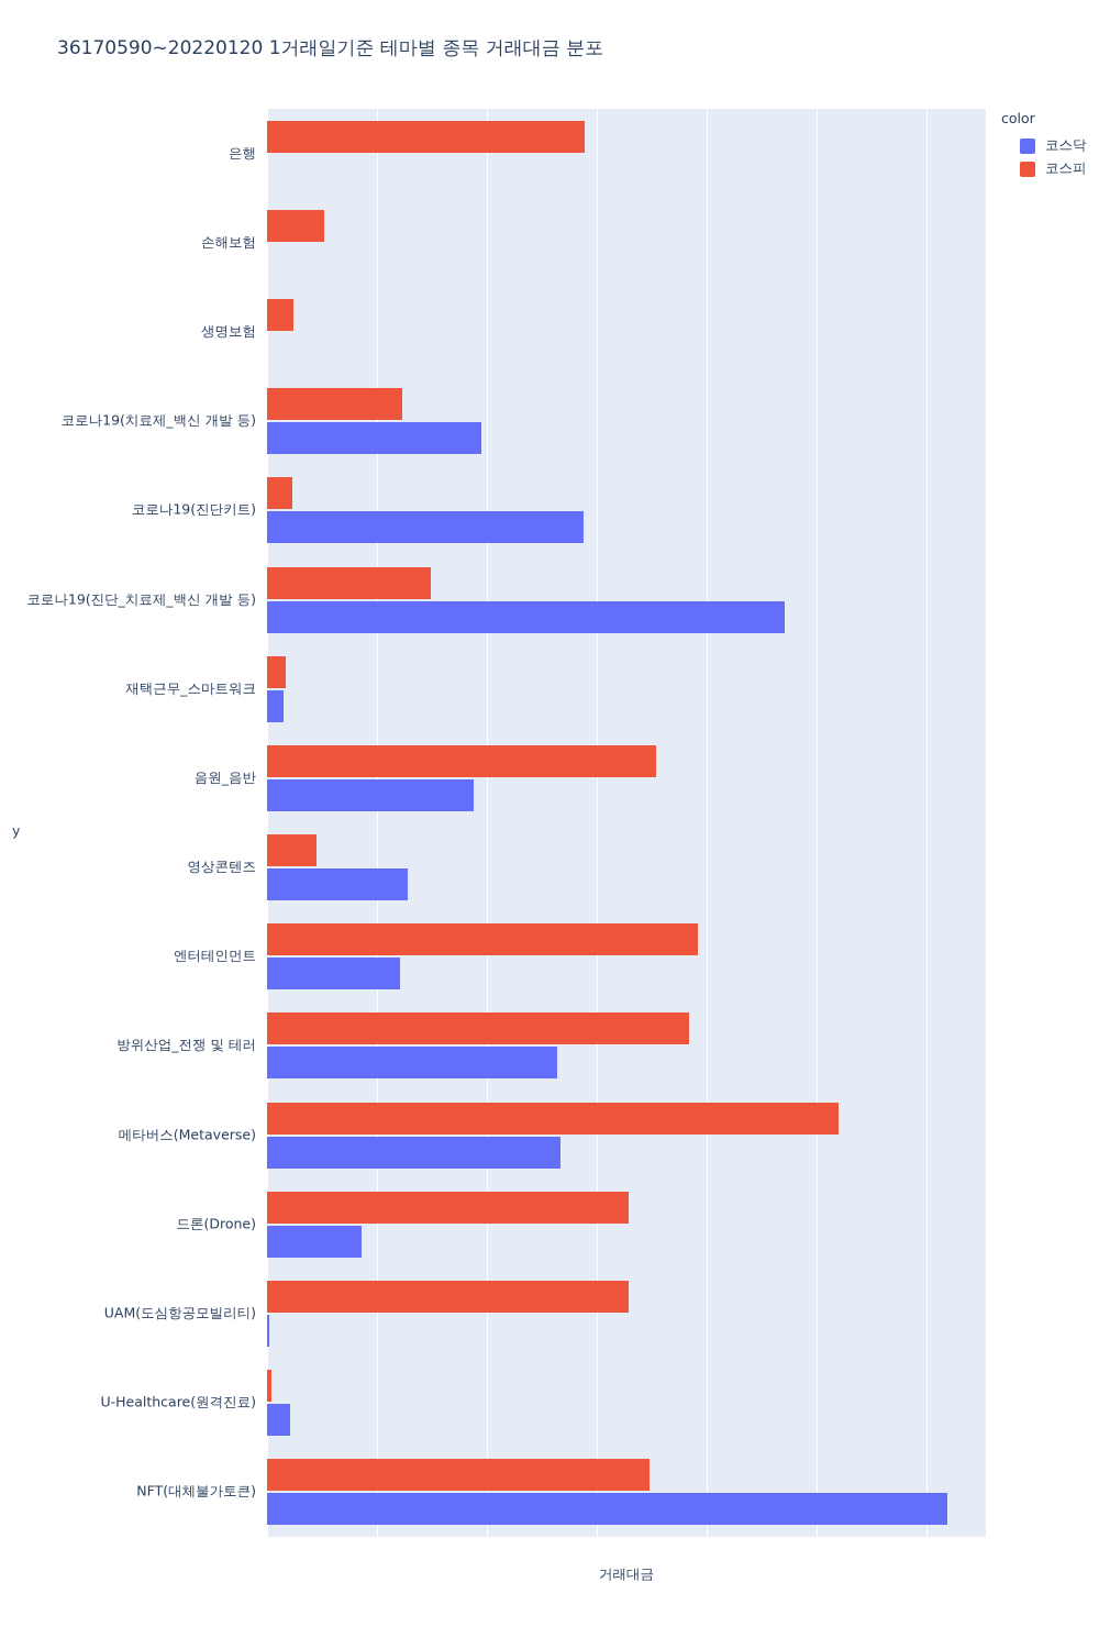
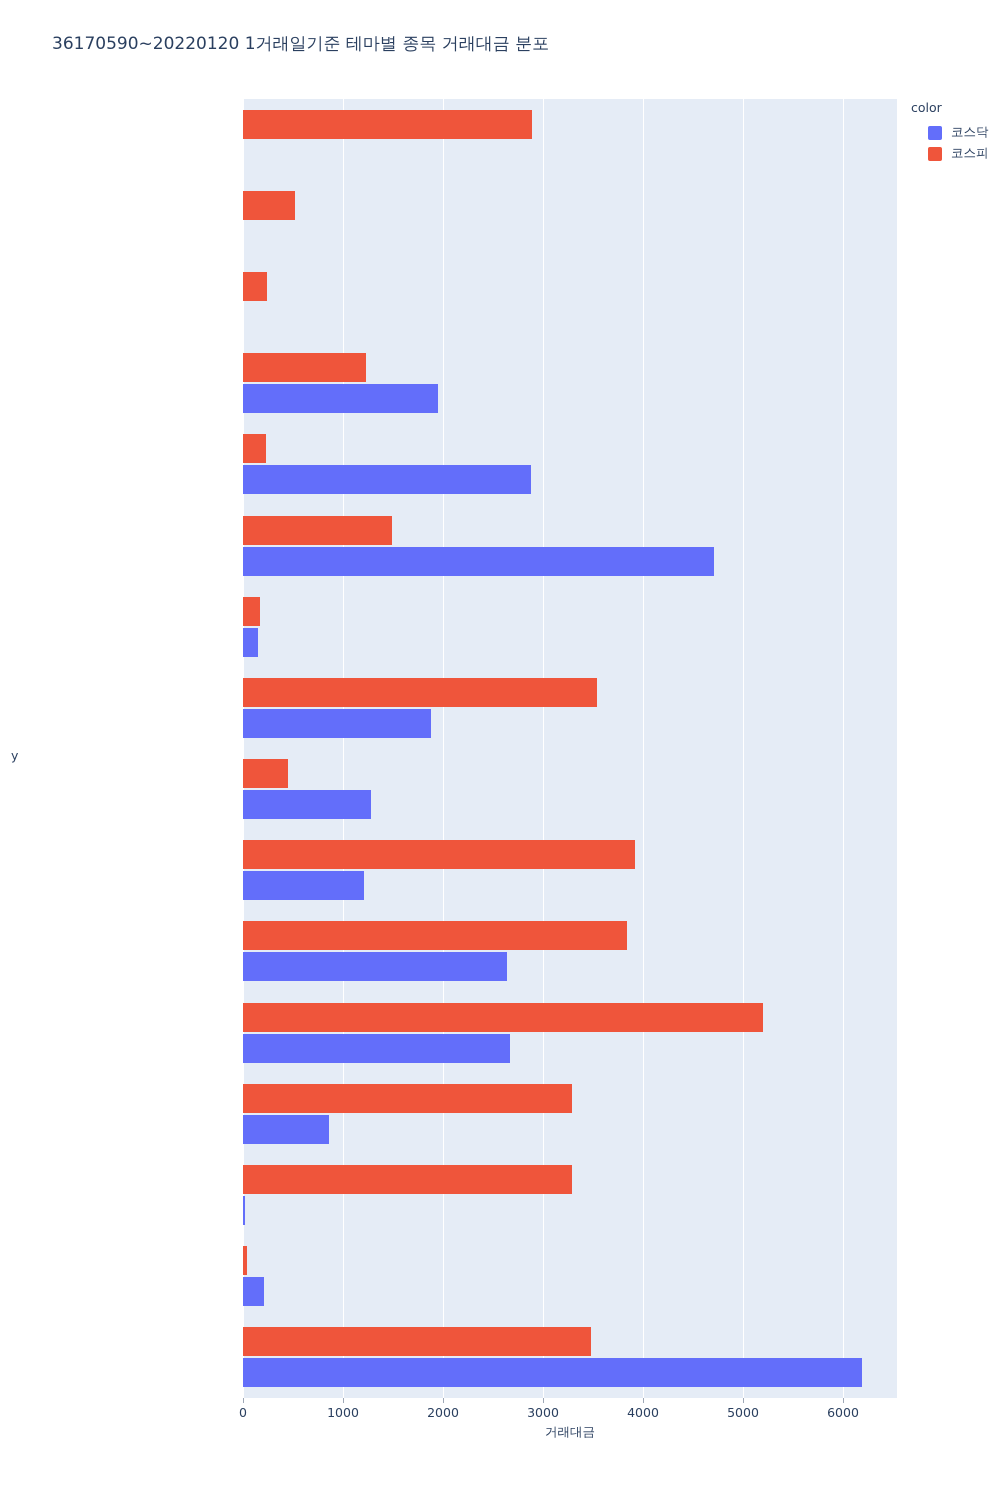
  36170590~20220120 1거래일기준 테마별 종목 거래대금 분포
- 은행
- 손해보험
- 생명보험
- 코로나19(치료제_백신 개발 등)
- 코로나19(진단키트)
- 코로나19(진단_치료제_백신 개발 등)
- 재택근무_스마트워크
- 음원_음반
- 영상콘텐즈
- 엔터테인먼트
- 방위산업_전쟁 및 테러
- 메타버스(Metaverse)
- 드론(Drone)
- UAM(도심항공모빌리티)
- U-Healthcare(원격진료)
- NFT(대체불가토큰)
  y
+ 0
+ 1000
+ 2000
+ 3000
+ 4000
+ 5000
+ 6000
  거래대금
  color
  코스닥
  코스피
